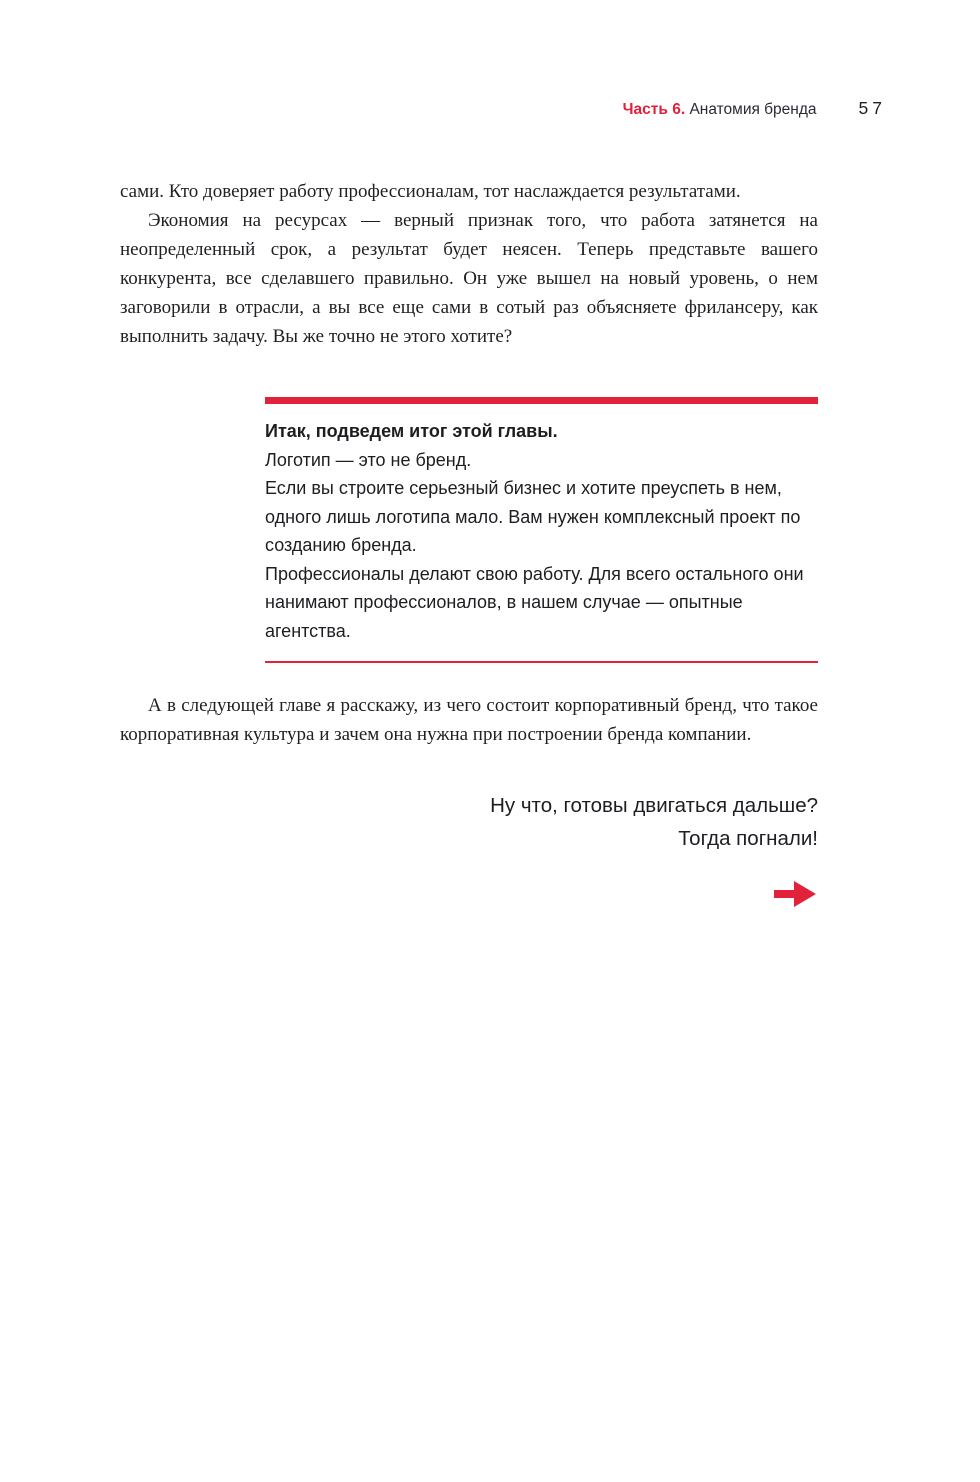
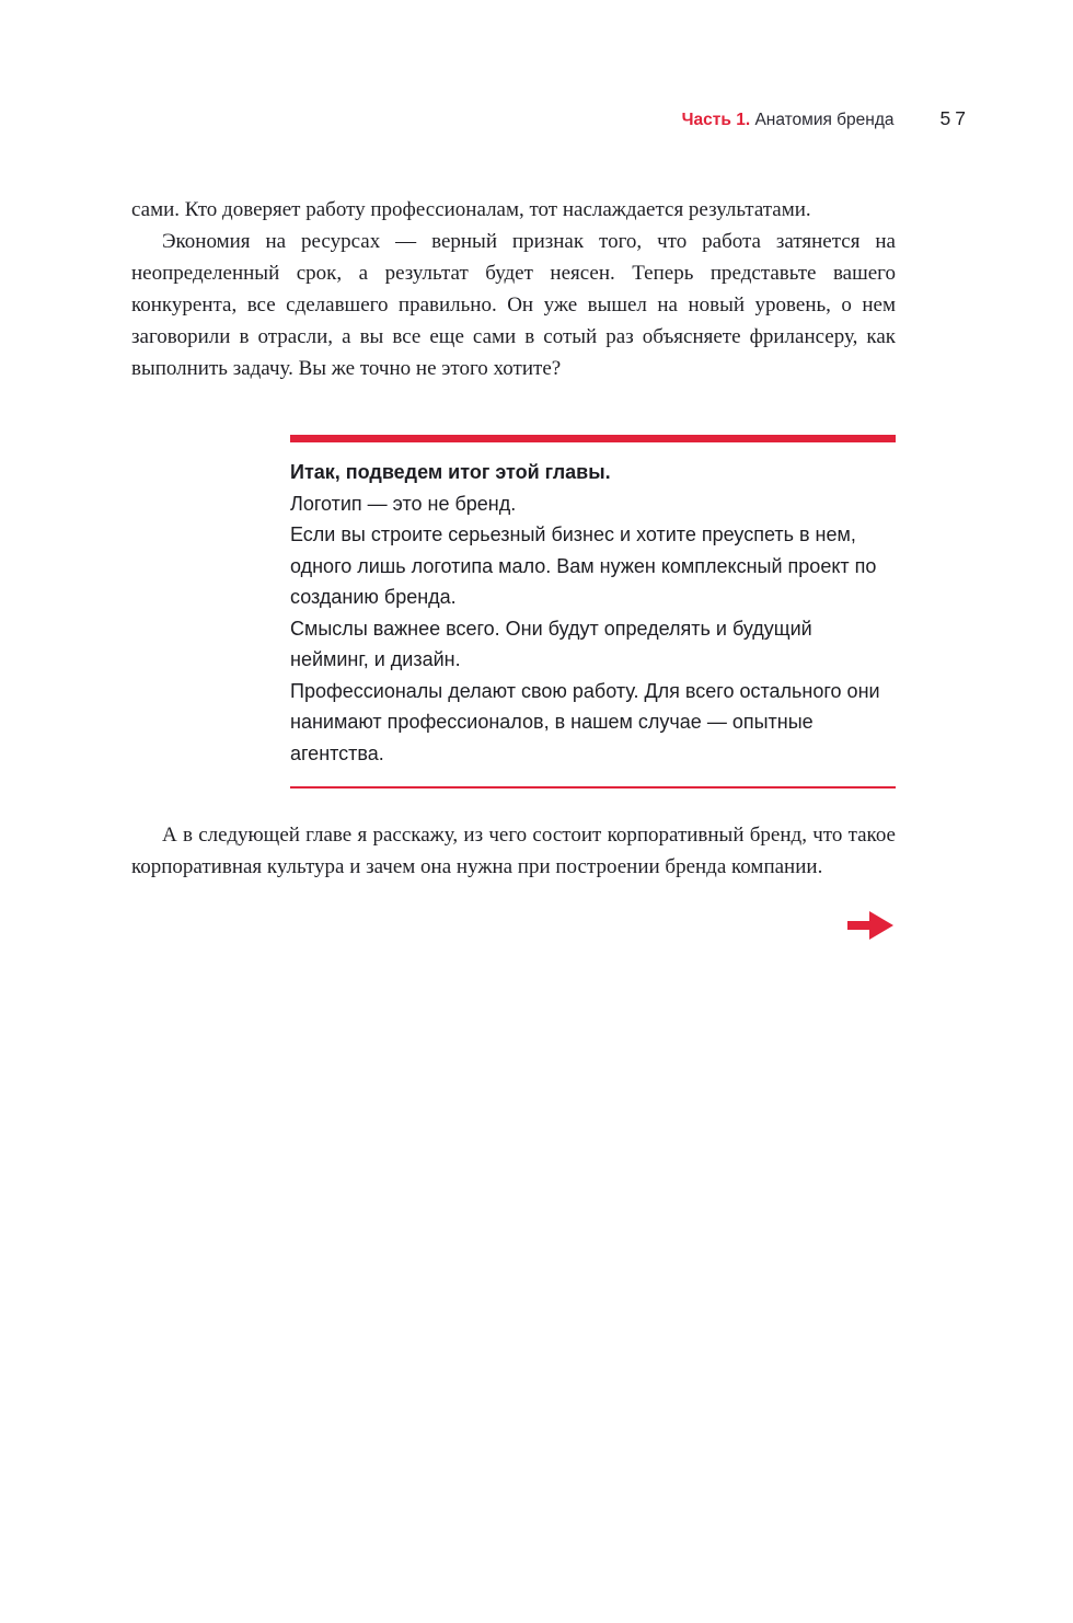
- Часть 6. Анатомия бренда
+ Часть 1. Анатомия бренда
  57
  сами. Кто доверяет работу профессионалам, тот наслаждается результатами.
  Экономия на ресурсах — верный признак того, что работа затянется на неопределенный срок, а результат будет неясен. Теперь представьте вашего конкурента, все сделавшего правильно. Он уже вышел на новый уровень, о нем заговорили в отрасли, а вы все еще сами в сотый раз объясняете фрилансеру, как выполнить задачу. Вы же точно не этого хотите?
  Итак, подведем итог этой главы.
  Логотип — это не бренд.
  Если вы строите серьезный бизнес и хотите преуспеть в нем, одного лишь логотипа мало. Вам нужен комплексный проект по созданию бренда.
+ Смыслы важнее всего. Они будут определять и будущий нейминг, и дизайн.
  Профессионалы делают свою работу. Для всего остального они нанимают профессионалов, в нашем случае — опытные агентства.
  А в следующей главе я расскажу, из чего состоит корпоративный бренд, что такое корпоративная культура и зачем она нужна при построении бренда компании.
- Ну что, готовы двигаться дальше?
- Тогда погнали!
